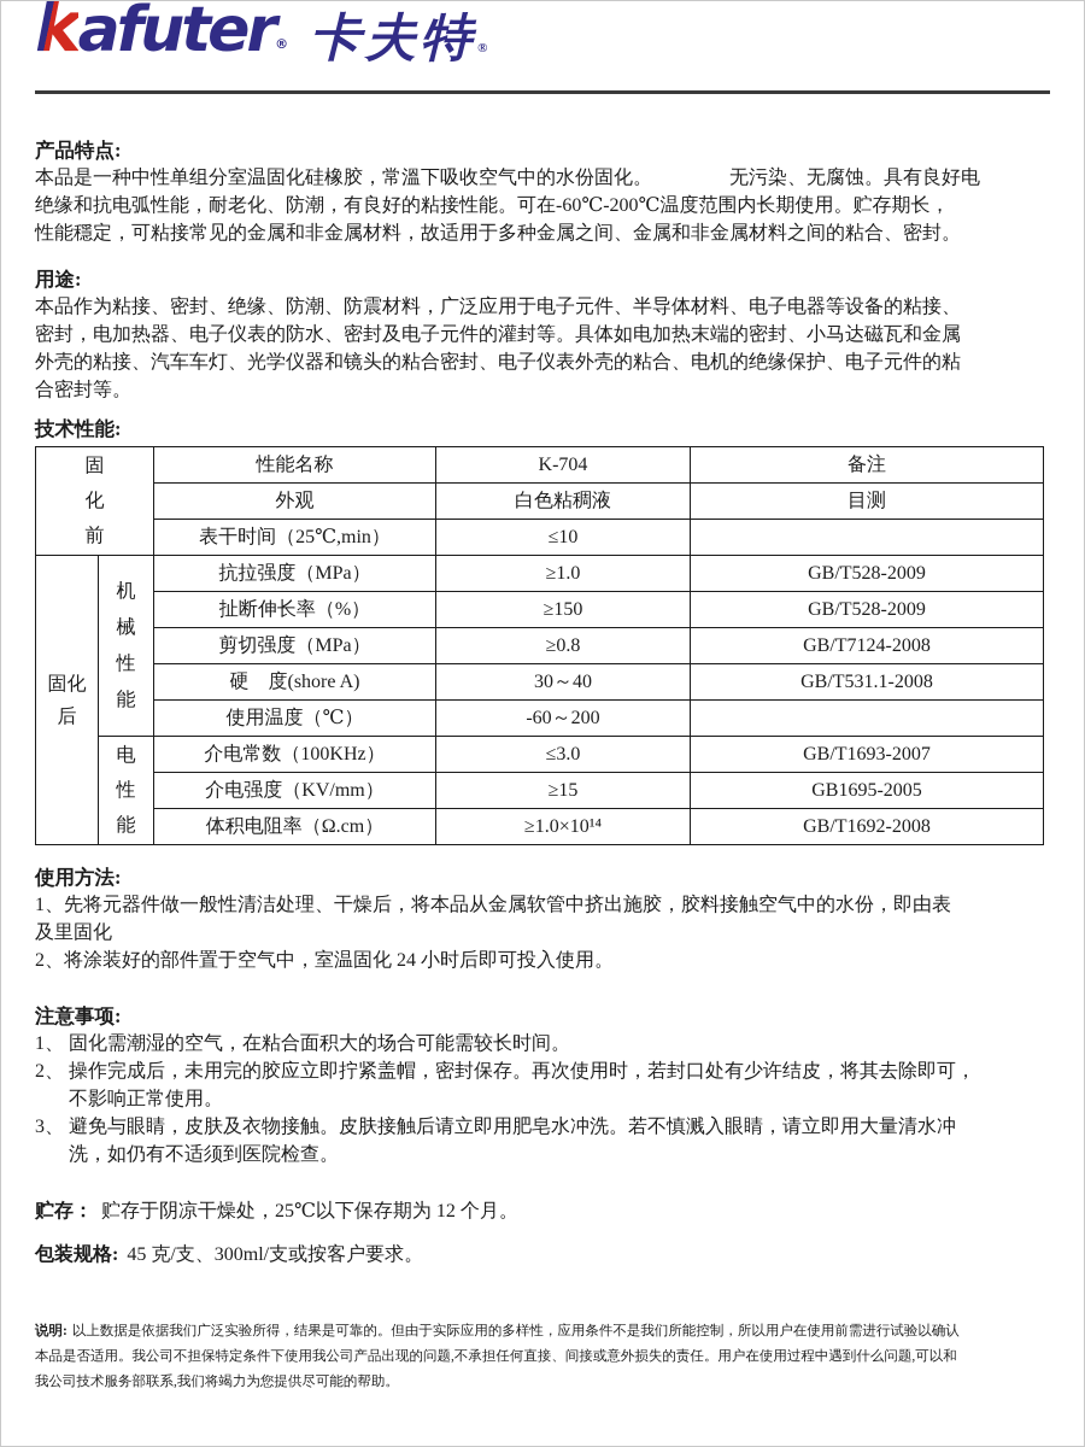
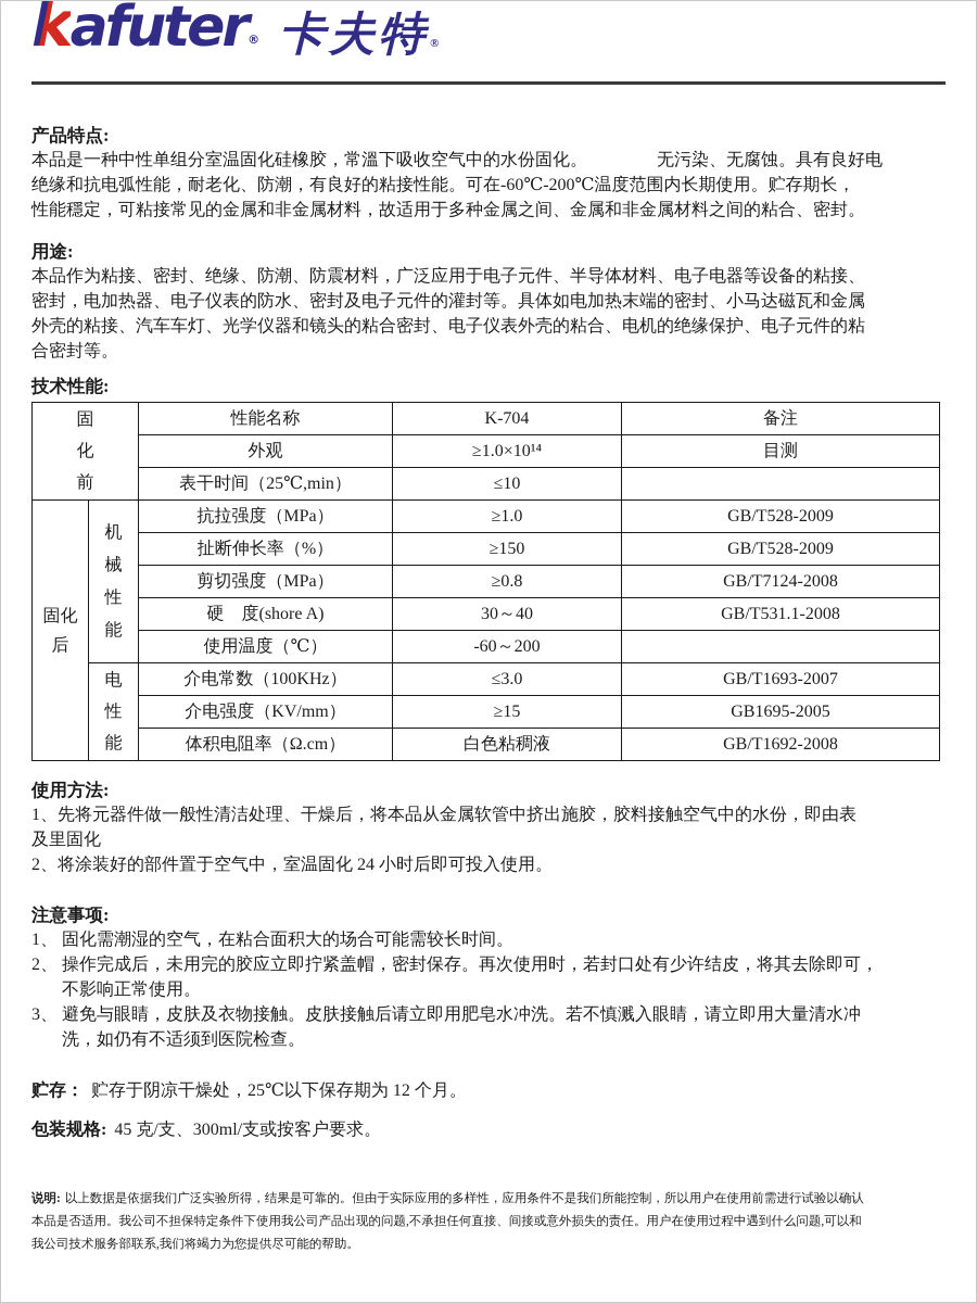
  kafuter®
  卡夫特®
  产品特点:
  本品是一种中性单组分室温固化硅橡胶，常溫下吸收空气中的水份固化。 无污染、无腐蚀。具有良好电
  绝缘和抗电弧性能，耐老化、防潮，有良好的粘接性能。可在-60℃-200℃温度范围内长期使用。贮存期长，
  性能穩定，可粘接常见的金属和非金属材料，故适用于多种金属之间、金属和非金属材料之间的粘合、密封。
  用途:
  本品作为粘接、密封、绝缘、防潮、防震材料，广泛应用于电子元件、半导体材料、电子电器等设备的粘接、
  密封，电加热器、电子仪表的防水、密封及电子元件的灌封等。具体如电加热末端的密封、小马达磁瓦和金属
  外壳的粘接、汽车车灯、光学仪器和镜头的粘合密封、电子仪表外壳的粘合、电机的绝缘保护、电子元件的粘
  合密封等。
  技术性能:
  固 化 前	性能名称	K-704	备注
- 外观	白色粘稠液	目测
+ 外观	≥1.0×10¹⁴	目测
  表干时间（25℃,min）	≤10
  固化 后	机 械 性 能	抗拉强度（MPa）	≥1.0	GB/T528-2009
  扯断伸长率（%）	≥150	GB/T528-2009
  剪切强度（MPa）	≥0.8	GB/T7124-2008
  硬 度(shore A)	30～40	GB/T531.1-2008
  使用温度（℃）	-60～200
  电 性 能	介电常数（100KHz）	≤3.0	GB/T1693-2007
  介电强度（KV/mm）	≥15	GB1695-2005
- 体积电阻率（Ω.cm）	≥1.0×10¹⁴	GB/T1692-2008
+ 体积电阻率（Ω.cm）	白色粘稠液	GB/T1692-2008
  使用方法:
  1、先将元器件做一般性清洁处理、干燥后，将本品从金属软管中挤出施胶，胶料接触空气中的水份，即由表
  及里固化
  2、将涂装好的部件置于空气中，室温固化 24 小时后即可投入使用。
  注意事项:
  1、
  固化需潮湿的空气，在粘合面积大的场合可能需较长时间。
  2、
  操作完成后，未用完的胶应立即拧紧盖帽，密封保存。再次使用时，若封口处有少许结皮，将其去除即可，
  不影响正常使用。
  3、
  避免与眼睛，皮肤及衣物接触。皮肤接触后请立即用肥皂水冲洗。若不慎溅入眼睛，请立即用大量清水冲
  洗，如仍有不适须到医院检查。
  贮存： 贮存于阴凉干燥处，25℃以下保存期为 12 个月。
  包装规格: 45 克/支、300ml/支或按客户要求。
  说明: 以上数据是依据我们广泛实验所得，结果是可靠的。但由于实际应用的多样性，应用条件不是我们所能控制，所以用户在使用前需进行试验以确认
  本品是否适用。我公司不担保特定条件下使用我公司产品出现的问题,不承担任何直接、间接或意外损失的责任。用户在使用过程中遇到什么问题,可以和
  我公司技术服务部联系,我们将竭力为您提供尽可能的帮助。
